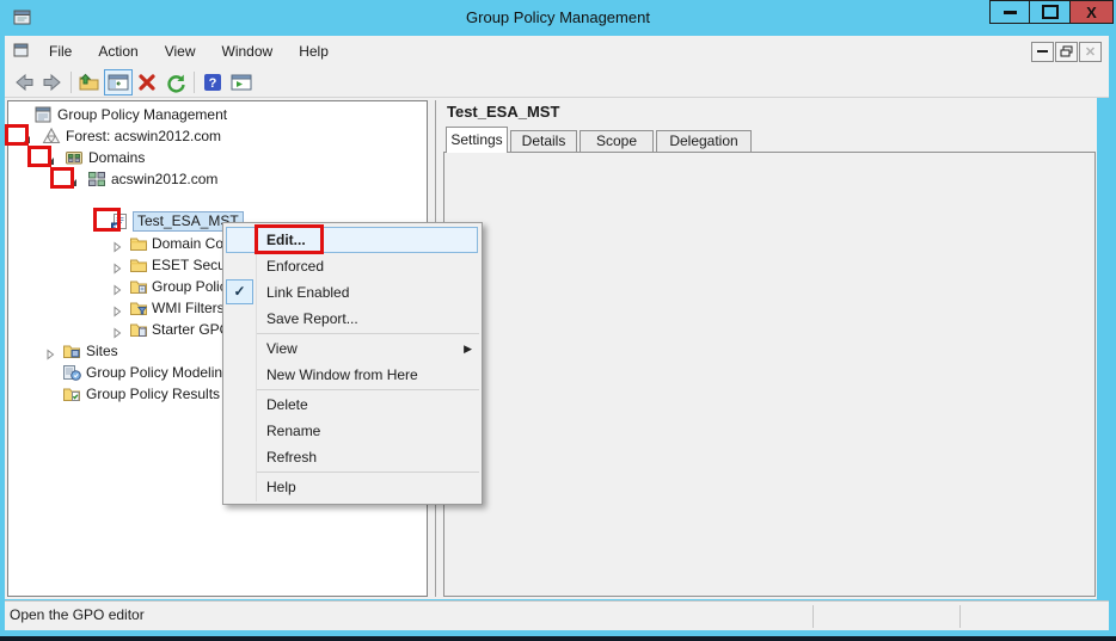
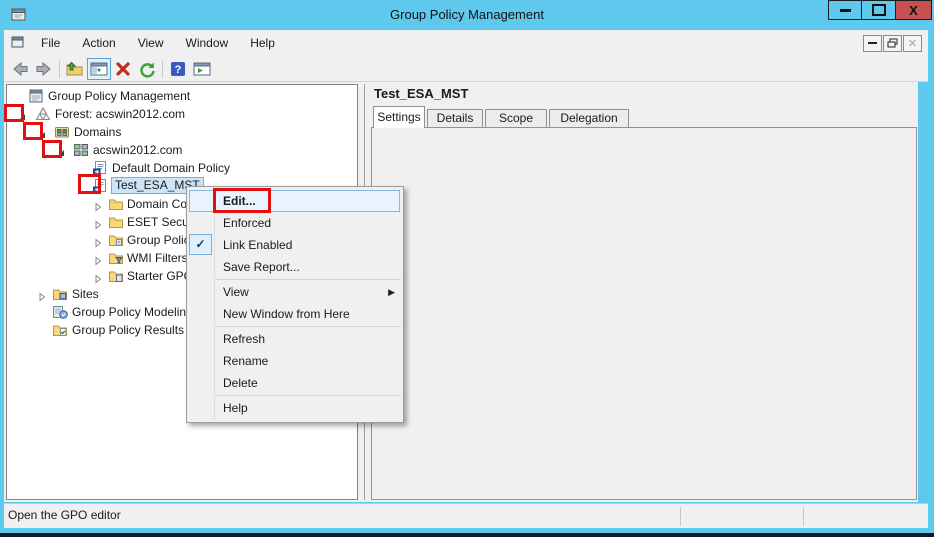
  Group Policy Management
  X
  File
  Action
  View
  Window
  Help
  ✕
  ?
  Group Policy Management
  Forest: acswin2012.com
  Domains
  acswin2012.com
+ Default Domain Policy
  Test_ESA_MST
  Domain Co
  Group Poli
  WMI Filters
  Starter GP
  Sites
  Group Policy Modelin
  Group Policy Results
  Test_ESA_MST
  Settings
  Details
  Scope
  Delegation
  Open the GPO editor
  Edit...
  Enforced
  ✓
  Link Enabled
  Save Report...
  View
  ▶
  New Window from Here
- Delete
+ Refresh
  Rename
- Refresh
+ Delete
  Help
